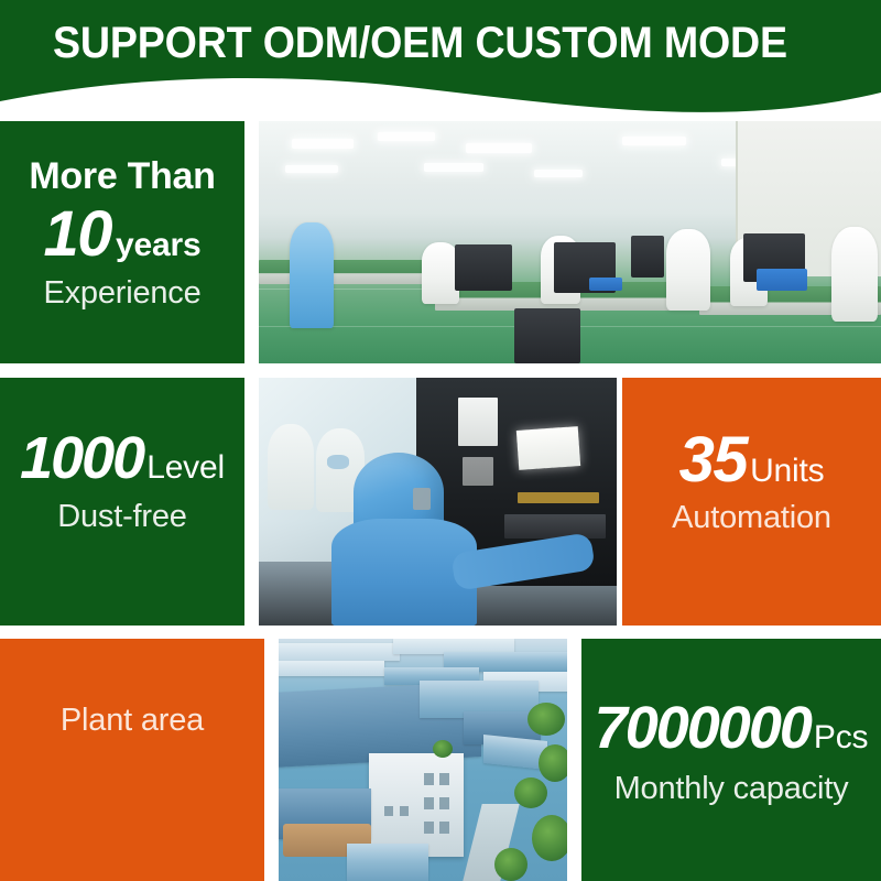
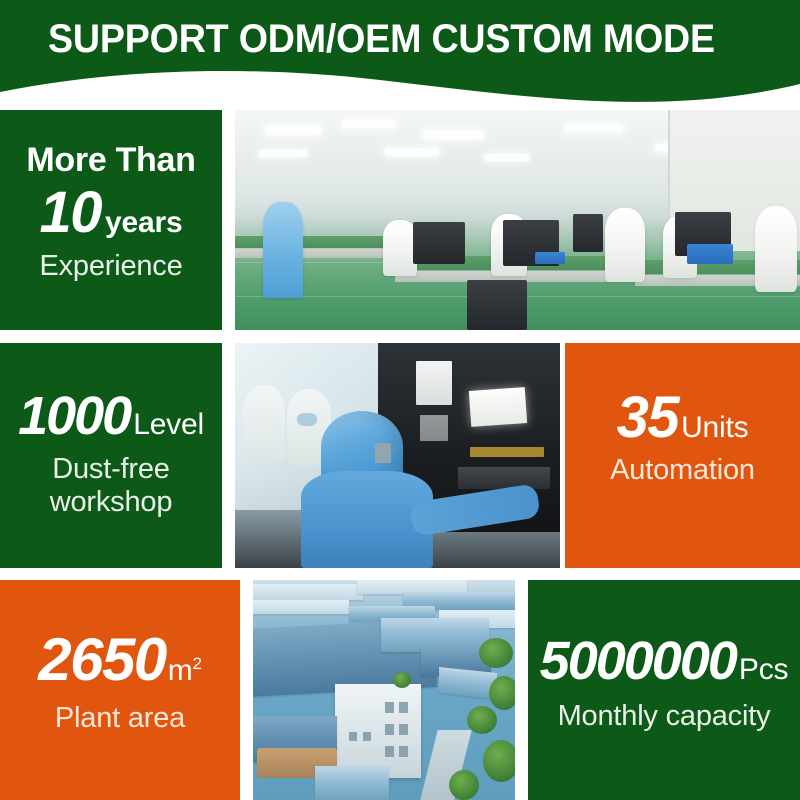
  SUPPORT ODM/OEM CUSTOM MODE
  More Than
  10 years
  Experience
  1000Level
  Dust-free
+ workshop
  35Units
  Automation
+ 2650m2
  Plant area
- 7000000Pcs
+ 5000000Pcs
  Monthly capacity
